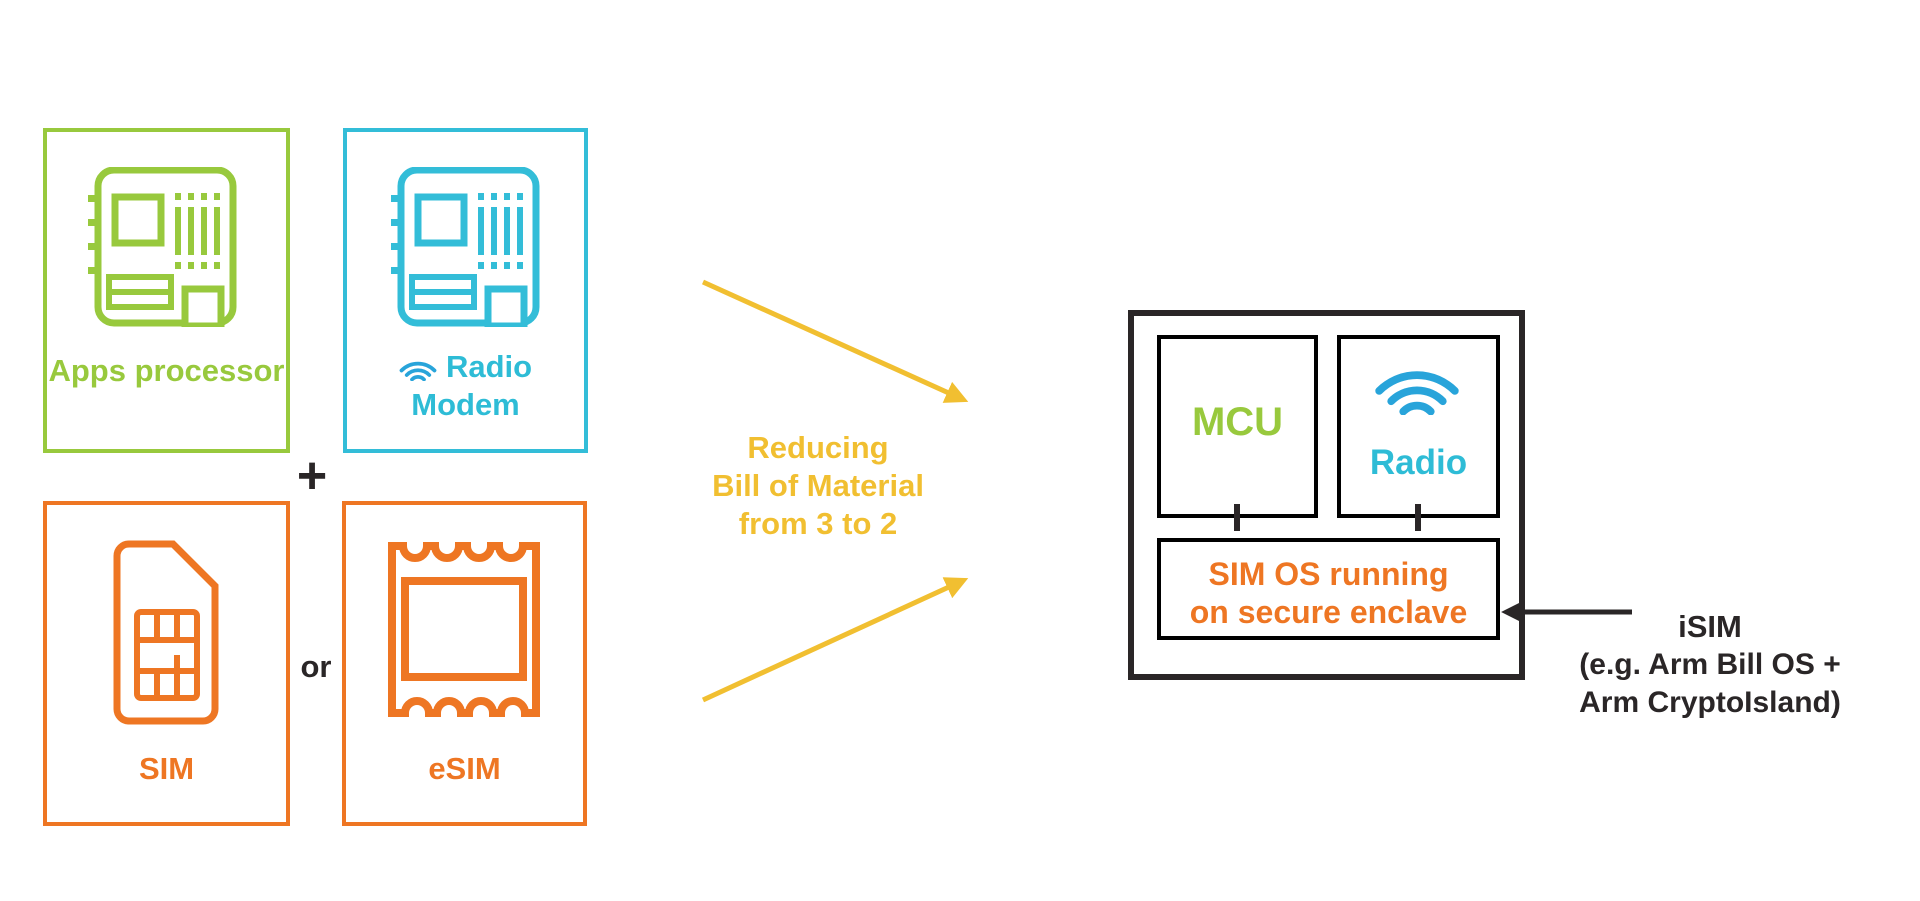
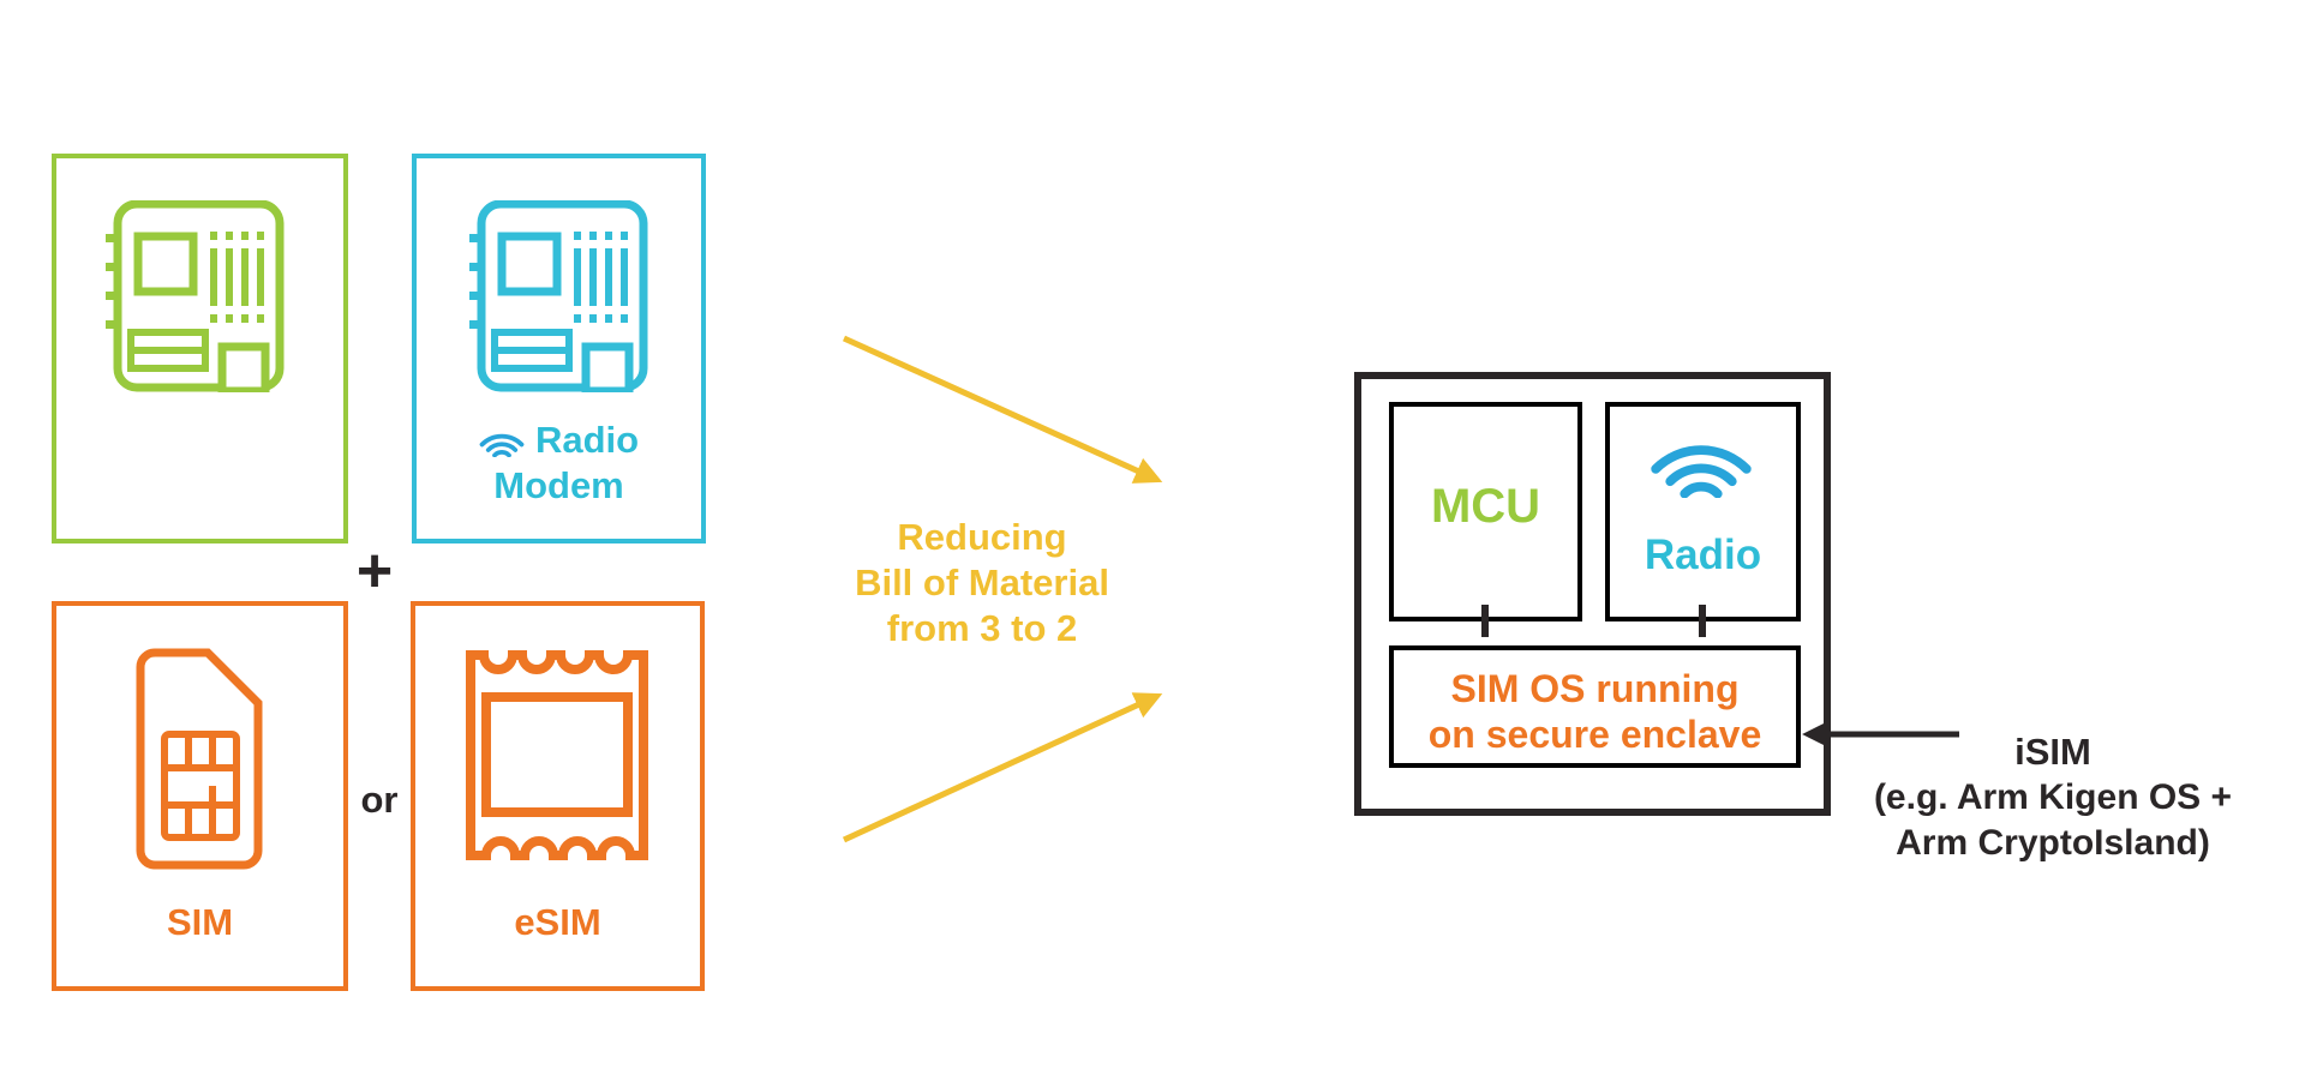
- Apps processor
  Radio
  Modem
  SIM
  eSIM
  +
  or
  Reducing
  Bill of Material
  from 3 to 2
  MCU
  Radio
  SIM OS running
  on secure enclave
  iSIM
- (e.g. Arm Bill OS +
+ (e.g. Arm Kigen OS +
  Arm CryptoIsland)
